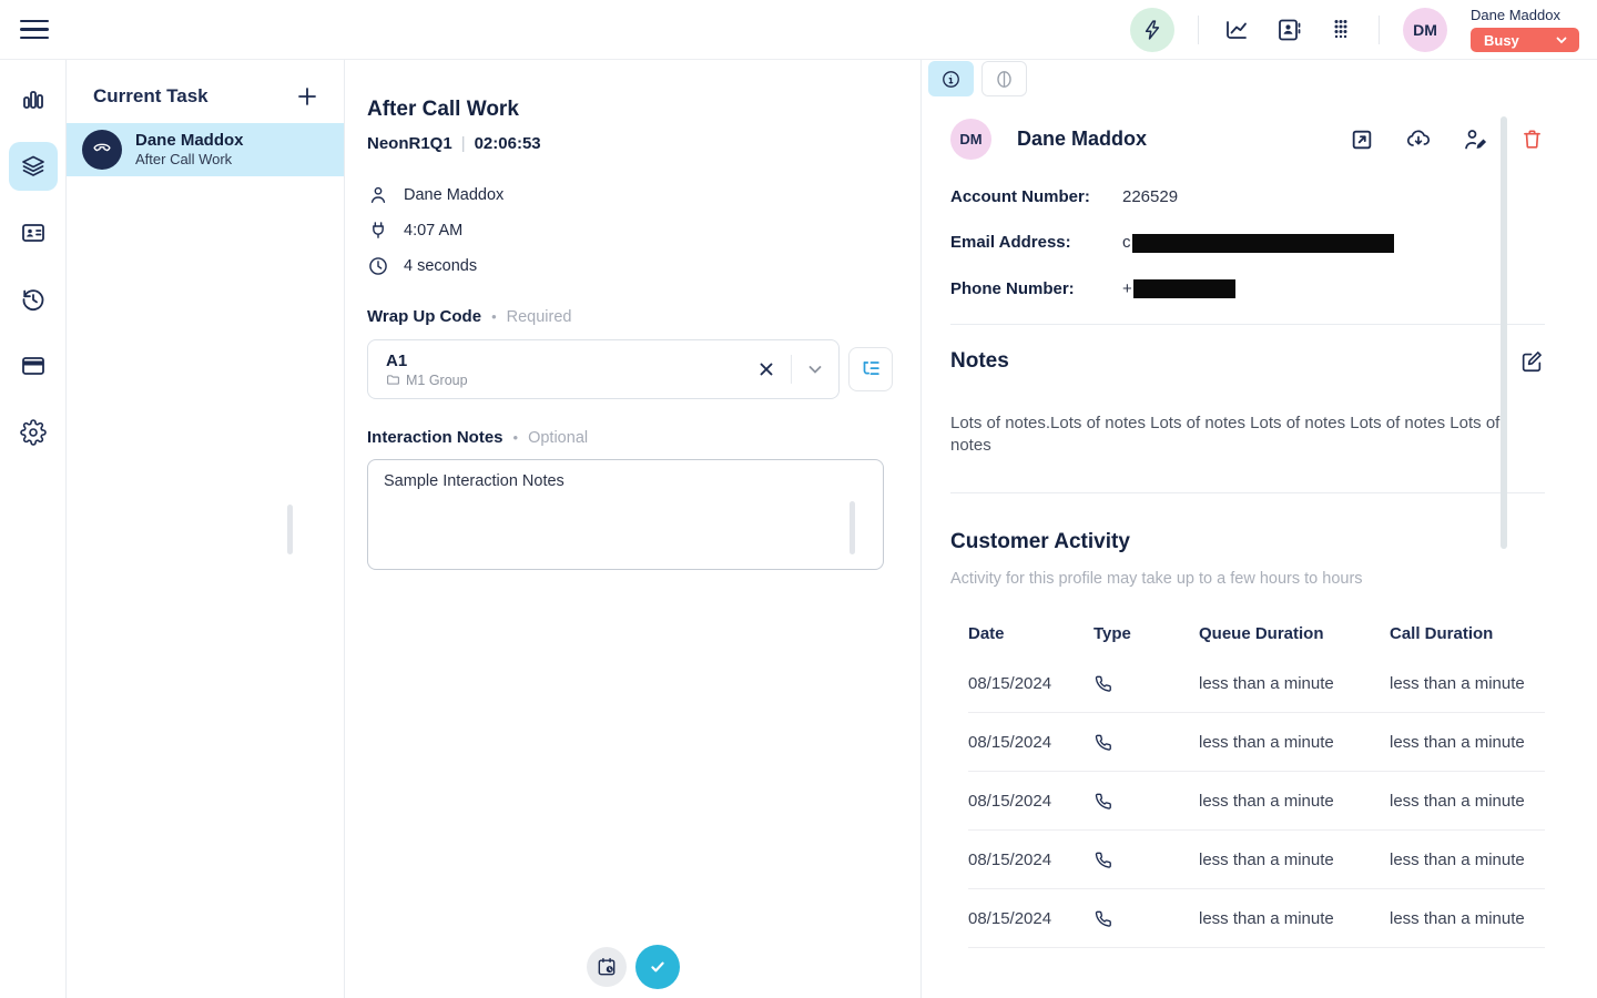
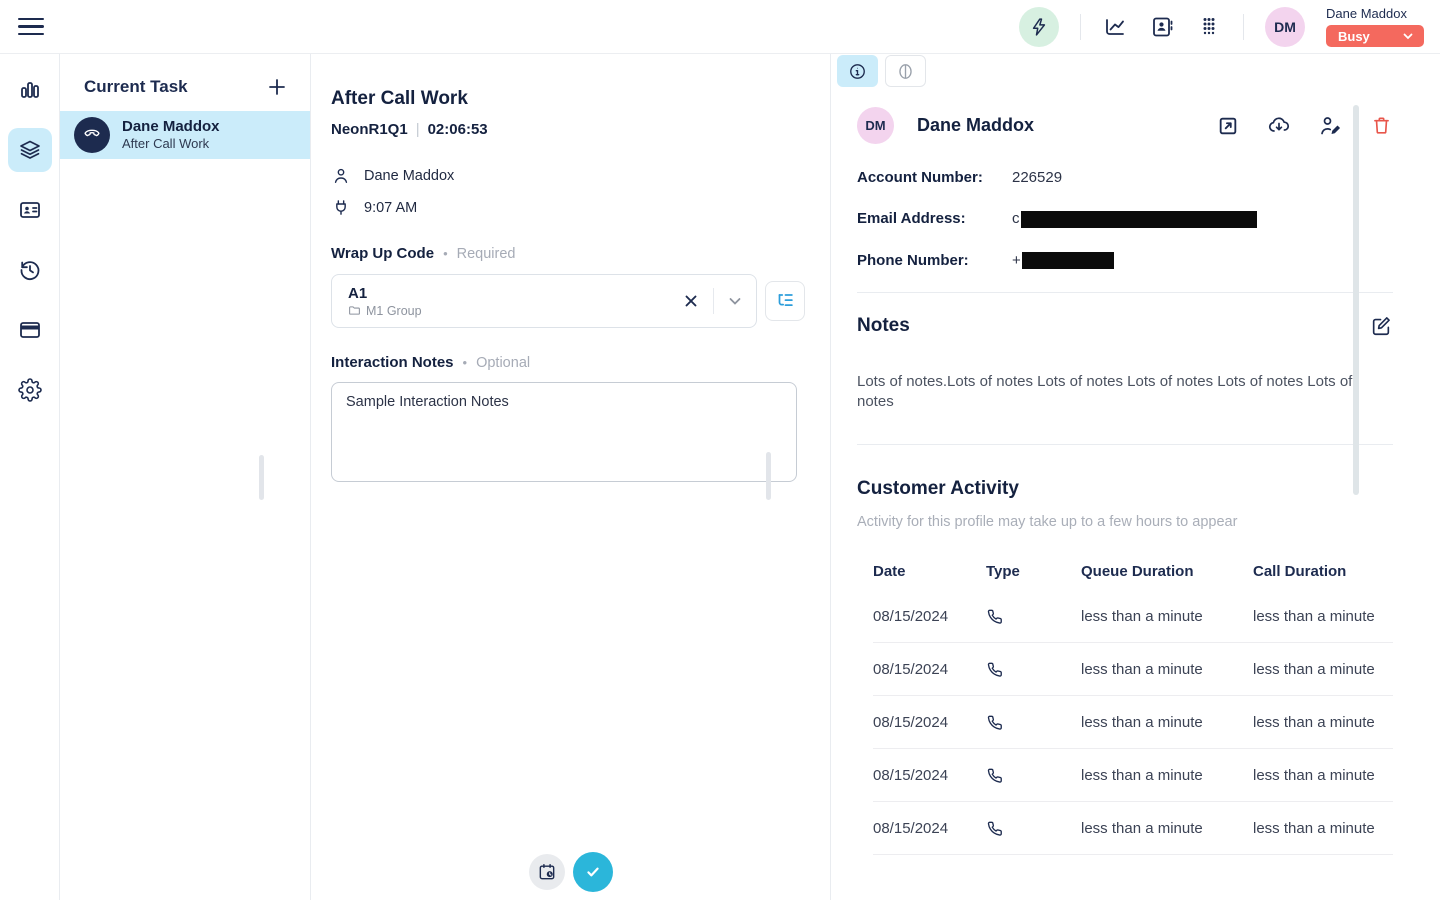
  DM
  Dane Maddox
  Busy
  Current Task
  Dane Maddox
  After Call Work
  After Call Work
  NeonR1Q1
  |
  02:06:53
  Dane Maddox
- 4:07 AM
+ 9:07 AM
- 4 seconds
  Wrap Up Code
  •
  Required
  A1
  M1 Group
  Interaction Notes
  •
  Optional
  Sample Interaction Notes
  DM
  Dane Maddox
  Account Number:
  226529
  Email Address:
  c
  Phone Number:
  +
  Notes
  Lots of notes.Lots of notes Lots of notes Lots of notes Lots of notes Lots of notes
  Customer Activity
- Activity for this profile may take up to a few hours to hours
+ Activity for this profile may take up to a few hours to appear
  Date
  Type
  Queue Duration
  Call Duration
  08/15/2024
  less than a minute
  less than a minute
  08/15/2024
  less than a minute
  less than a minute
  08/15/2024
  less than a minute
  less than a minute
  08/15/2024
  less than a minute
  less than a minute
  08/15/2024
  less than a minute
  less than a minute
